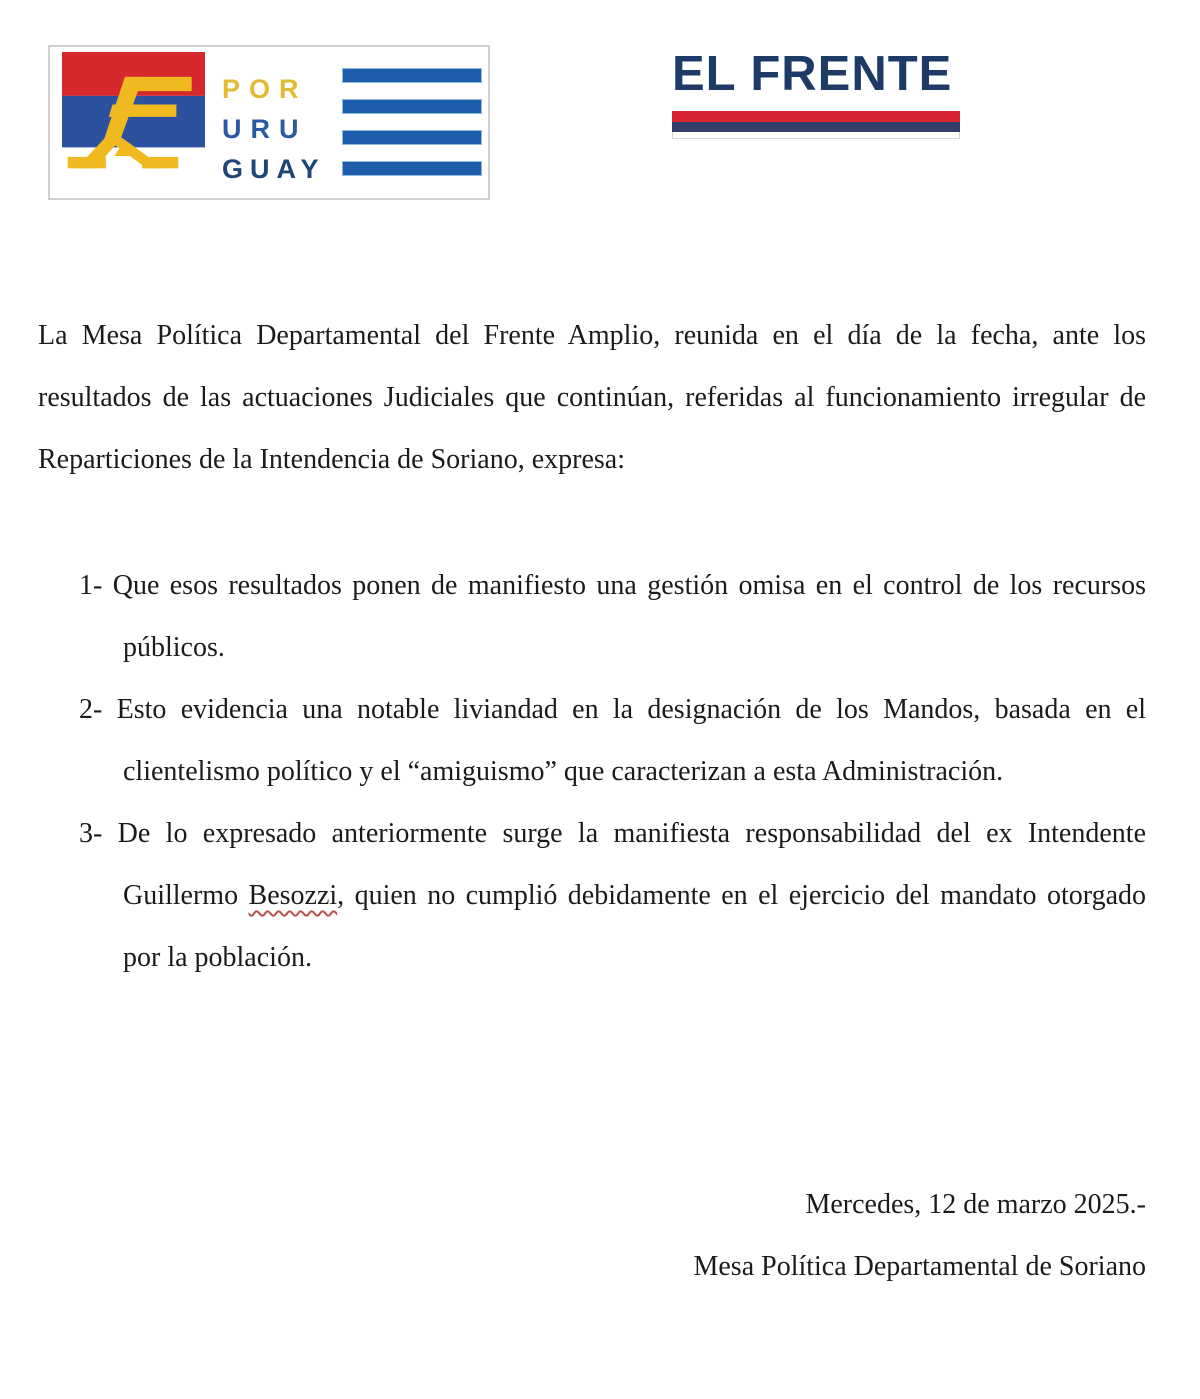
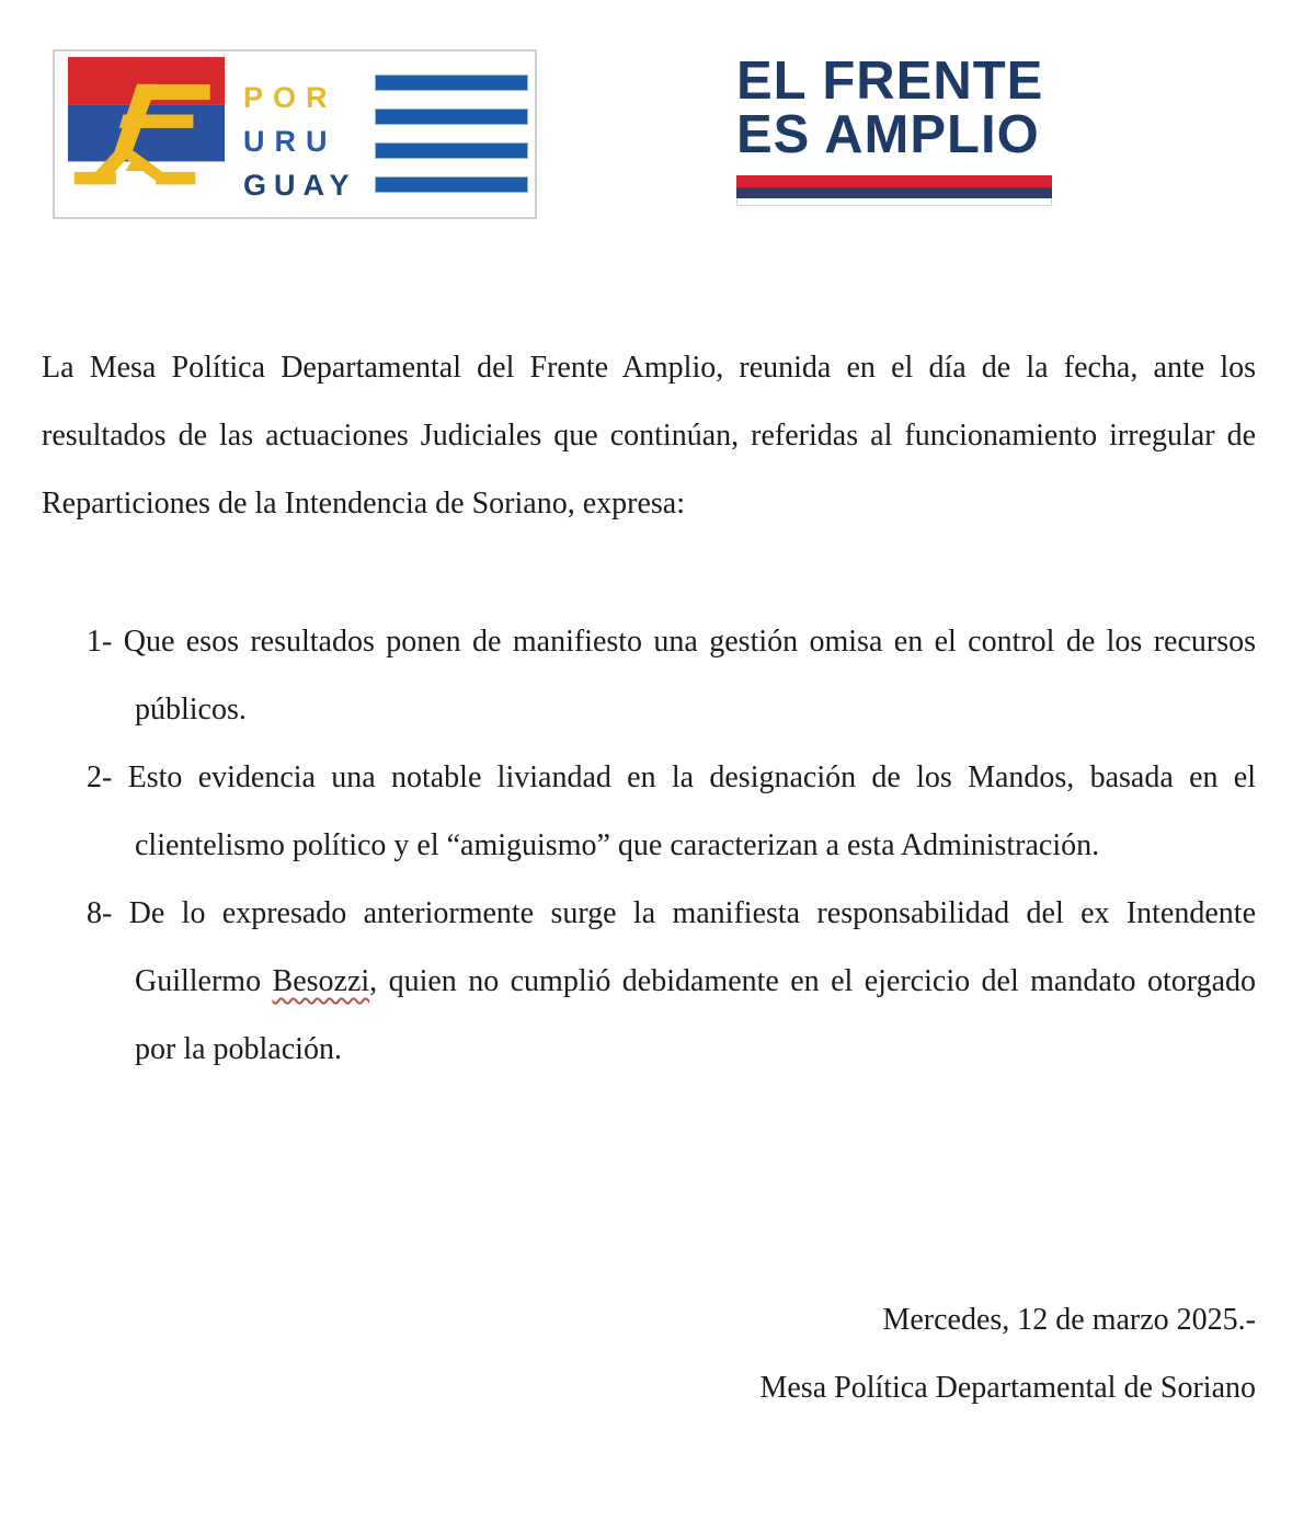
  POR
  URU
  GUAY
  EL FRENTE
+ ES AMPLIO
  La Mesa Política Departamental del Frente Amplio, reunida en el día de la fecha, ante los resultados de las actuaciones Judiciales que continúan, referidas al funcionamiento irregular de Reparticiones de la Intendencia de Soriano, expresa:
  1- Que esos resultados ponen de manifiesto una gestión omisa en el control de los recursos públicos.
  2- Esto evidencia una notable liviandad en la designación de los Mandos, basada en el clientelismo político y el “amiguismo” que caracterizan a esta Administración.
- 3- De lo expresado anteriormente surge la manifiesta responsabilidad del ex Intendente Guillermo Besozzi, quien no cumplió debidamente en el ejercicio del mandato otorgado por la población.
+ 8- De lo expresado anteriormente surge la manifiesta responsabilidad del ex Intendente Guillermo Besozzi, quien no cumplió debidamente en el ejercicio del mandato otorgado por la población.
  Mercedes, 12 de marzo 2025.-
  Mesa Política Departamental de Soriano
